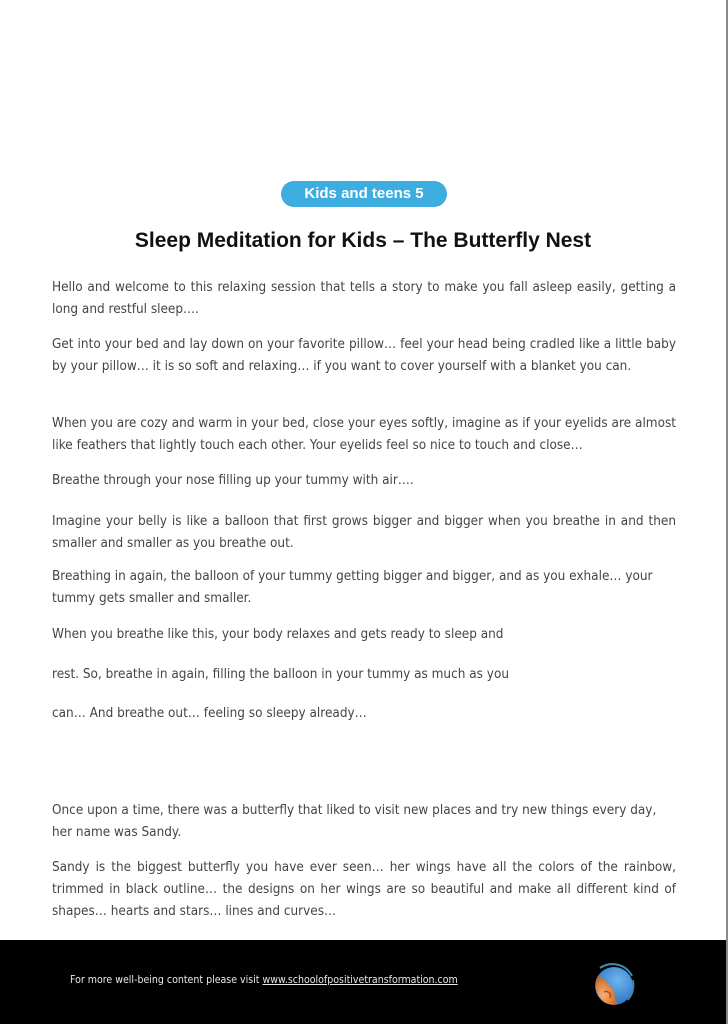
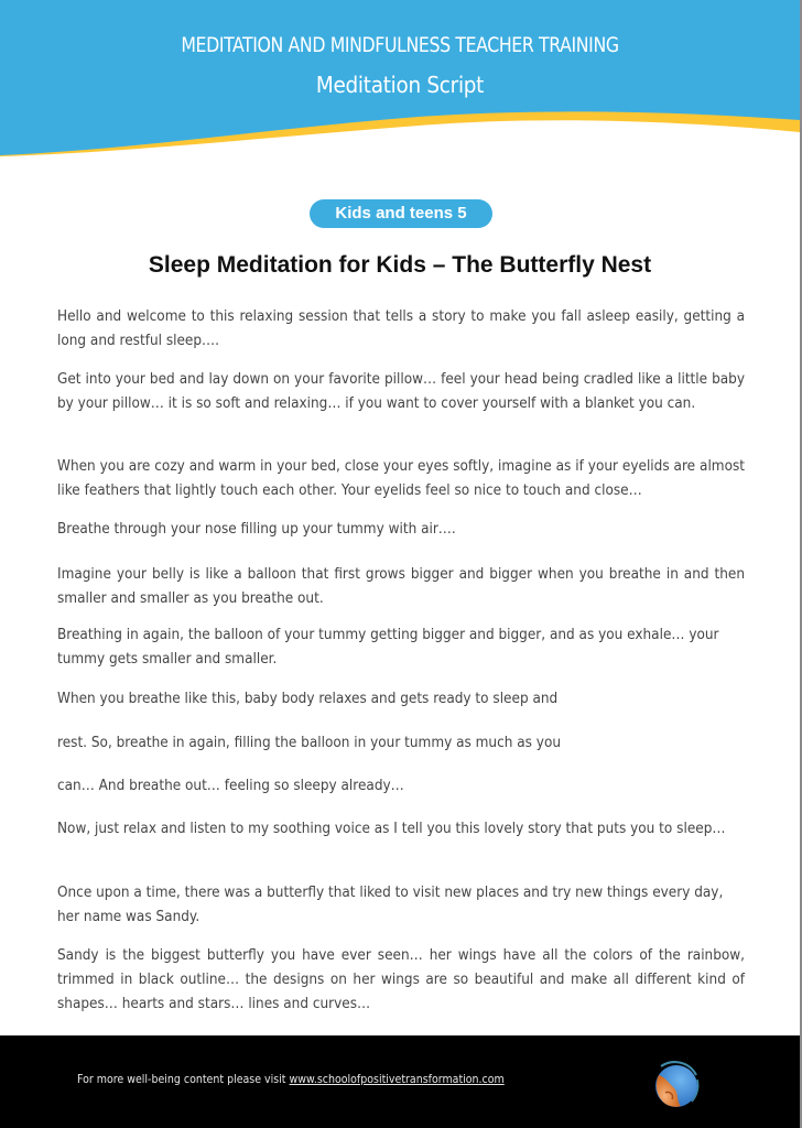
+ MEDITATION AND MINDFULNESS TEACHER TRAINING
+ Meditation Script
  Kids and teens 5
  Sleep Meditation for Kids – The Butterfly Nest
  Hello and welcome to this relaxing session that tells a story to make you fall asleep easily, getting a long and restful sleep….
  Get into your bed and lay down on your favorite pillow… feel your head being cradled like a little baby by your pillow… it is so soft and relaxing… if you want to cover yourself with a blanket you can.
  When you are cozy and warm in your bed, close your eyes softly, imagine as if your eyelids are almost like feathers that lightly touch each other. Your eyelids feel so nice to touch and close…
  Breathe through your nose filling up your tummy with air….
  Imagine your belly is like a balloon that first grows bigger and bigger when you breathe in and then smaller and smaller as you breathe out.
  Breathing in again, the balloon of your tummy getting bigger and bigger, and as you exhale… your tummy gets smaller and smaller.
- When you breathe like this, your body relaxes and gets ready to sleep and
+ When you breathe like this, baby body relaxes and gets ready to sleep and
  rest. So, breathe in again, filling the balloon in your tummy as much as you
  can… And breathe out… feeling so sleepy already…
+ Now, just relax and listen to my soothing voice as I tell you this lovely story that puts you to sleep…
  Once upon a time, there was a butterfly that liked to visit new places and try new things every day, her name was Sandy.
  Sandy is the biggest butterfly you have ever seen… her wings have all the colors of the rainbow, trimmed in black outline… the designs on her wings are so beautiful and make all different kind of shapes… hearts and stars… lines and curves…
  For more well-being content please visit www.schoolofpositivetransformation.com
